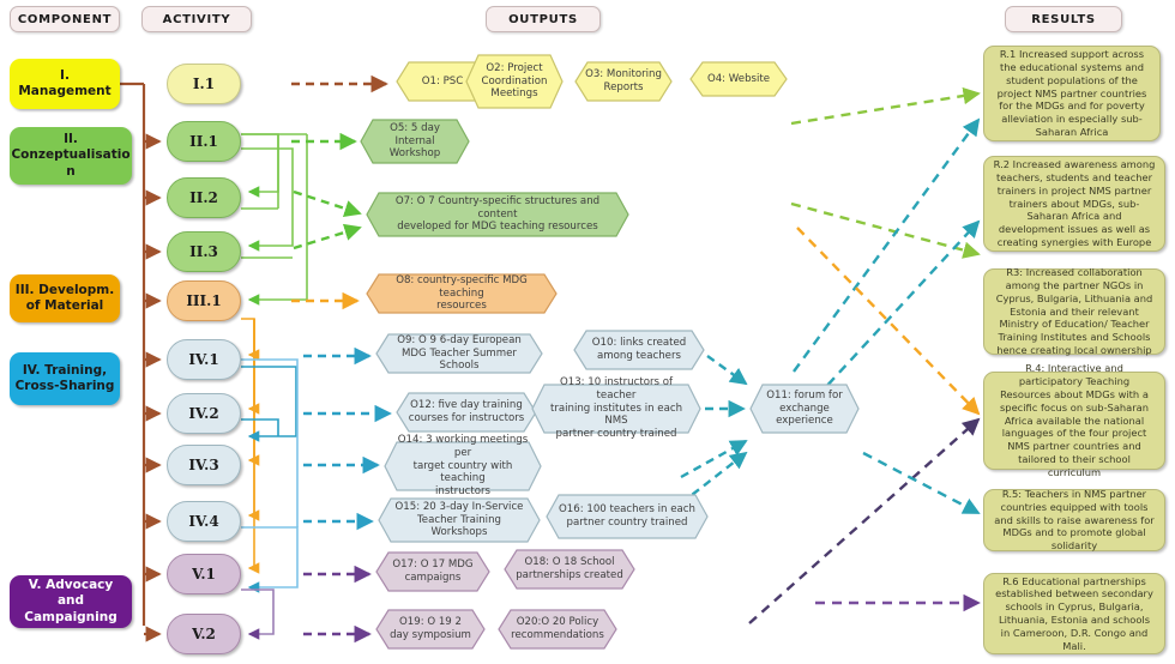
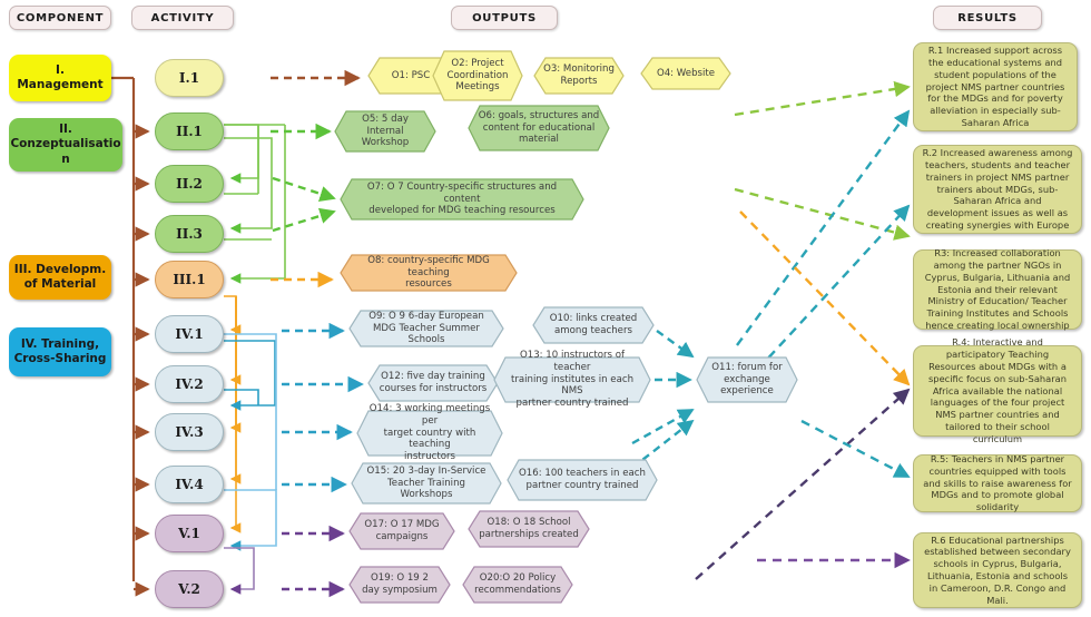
  COMPONENT
  ACTIVITY
  OUTPUTS
  RESULTS
  I.
  Management
  II.
  Conzeptualisatio
  n
  III. Developm.
  of Material
  IV. Training,
  Cross-Sharing
- V. Advocacy and
- Campaigning
  I.1
  II.1
  II.2
  II.3
  III.1
  IV.1
  IV.2
  IV.3
  IV.4
  V.1
  V.2
  O1: PSC
  O2: Project
  Coordination
  Meetings
  O3: Monitoring
  Reports
  O4: Website
  O5: 5 day Internal
  Workshop
+ O6: goals, structures and
+ content for educational
+ material
  O7: O 7 Country-specific structures and content
  developed for MDG teaching resources
  O8: country-specific MDG teaching
  resources
  O9: O 9 6-day European
  MDG Teacher Summer Schools
  O10: links created
  among teachers
  O12: five day training
  courses for instructors
  O13: 10 instructors of teacher
  training institutes in each NMS
  partner country trained
  O14: 3 working meetings per
  target country with teaching
  instructors
  O15: 20 3-day In-Service
  Teacher Training Workshops
  O16: 100 teachers in each
  partner country trained
  O11: forum for
  exchange
  experience
  O17: O 17 MDG
  campaigns
  O18: O 18 School
  partnerships created
  O19: O 19 2
  day symposium
  O20:O 20 Policy
  recommendations
  R.1 Increased support across the educational systems and student populations of the project NMS partner countries for the MDGs and for poverty alleviation in especially sub-Saharan Africa
  R.2 Increased awareness among teachers, students and teacher trainers in project NMS partner trainers about MDGs, sub-Saharan Africa and development issues as well as creating synergies with Europe
  R3: Increased collaboration among the partner NGOs in Cyprus, Bulgaria, Lithuania and Estonia and their relevant Ministry of Education/ Teacher Training Institutes and Schools hence creating local ownership
  R.4: Interactive and participatory Teaching Resources about MDGs with a specific focus on sub-Saharan Africa available the national languages of the four project NMS partner countries and tailored to their school curriculum
  R.5: Teachers in NMS partner countries equipped with tools and skills to raise awareness for MDGs and to promote global solidarity
  R.6 Educational partnerships established between secondary schools in Cyprus, Bulgaria, Lithuania, Estonia and schools in Cameroon, D.R. Congo and Mali.
